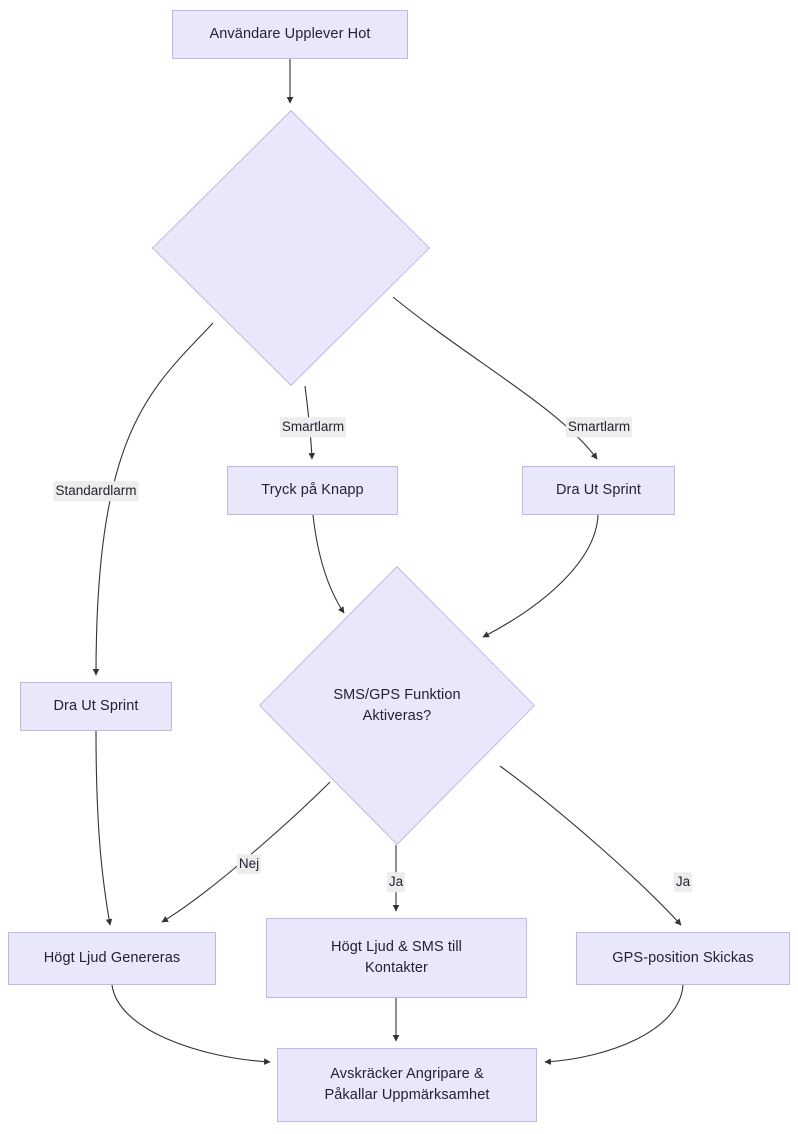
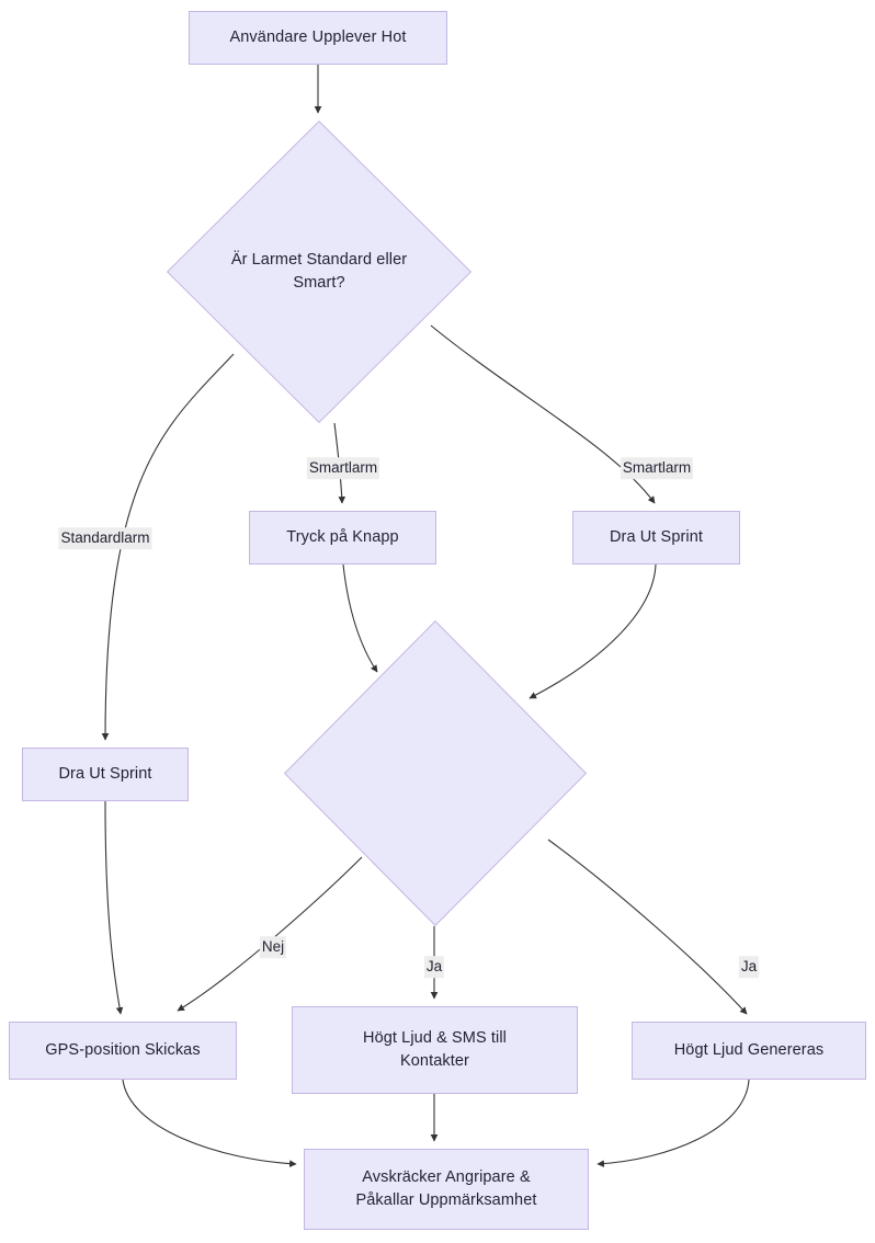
  Användare Upplever Hot
+ Är Larmet Standard eller
+ Smart?
  Tryck på Knapp
  Dra Ut Sprint
  Dra Ut Sprint
- SMS/GPS Funktion
- Aktiveras?
- Högt Ljud Genereras
+ GPS-position Skickas
  Högt Ljud & SMS till
  Kontakter
- GPS-position Skickas
+ Högt Ljud Genereras
  Avskräcker Angripare &
  Påkallar Uppmärksamhet
  Standardlarm
  Smartlarm
  Smartlarm
  Nej
  Ja
  Ja
